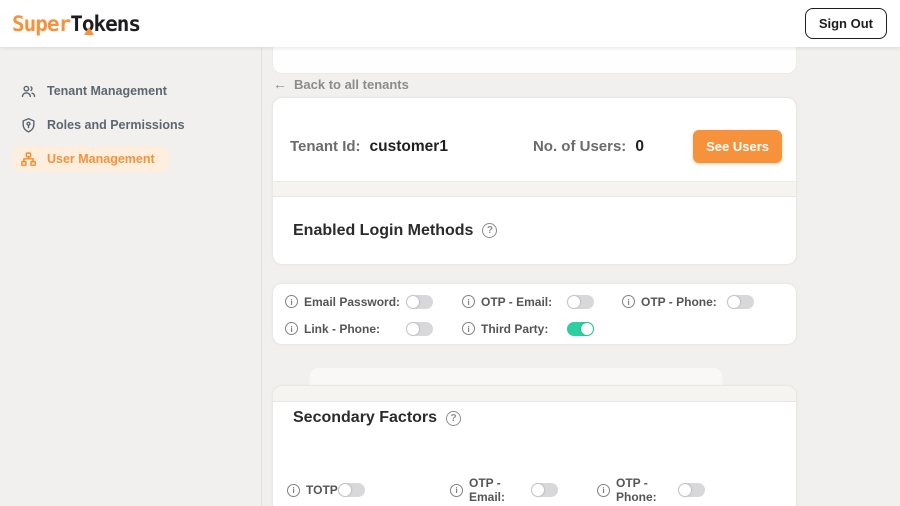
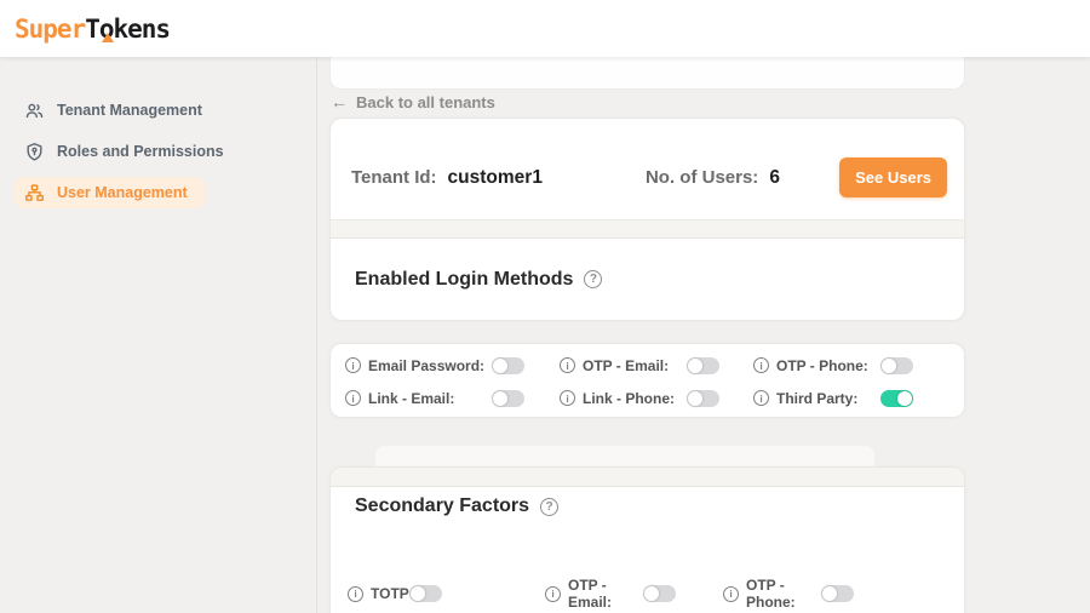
  Super
  Tokens
- Sign Out
  Tenant Management
  Roles and Permissions
  User Management
  Back to all tenants
  Tenant Id:
  customer1
  No. of Users:
- 0
+ 6
  See Users
  Enabled Login Methods
  Email Password:
  OTP - Email:
  OTP - Phone:
+ Link - Email:
  Link - Phone:
  Third Party:
  Secondary Factors
  TOTP
  OTP - Email:
  OTP - Phone:
